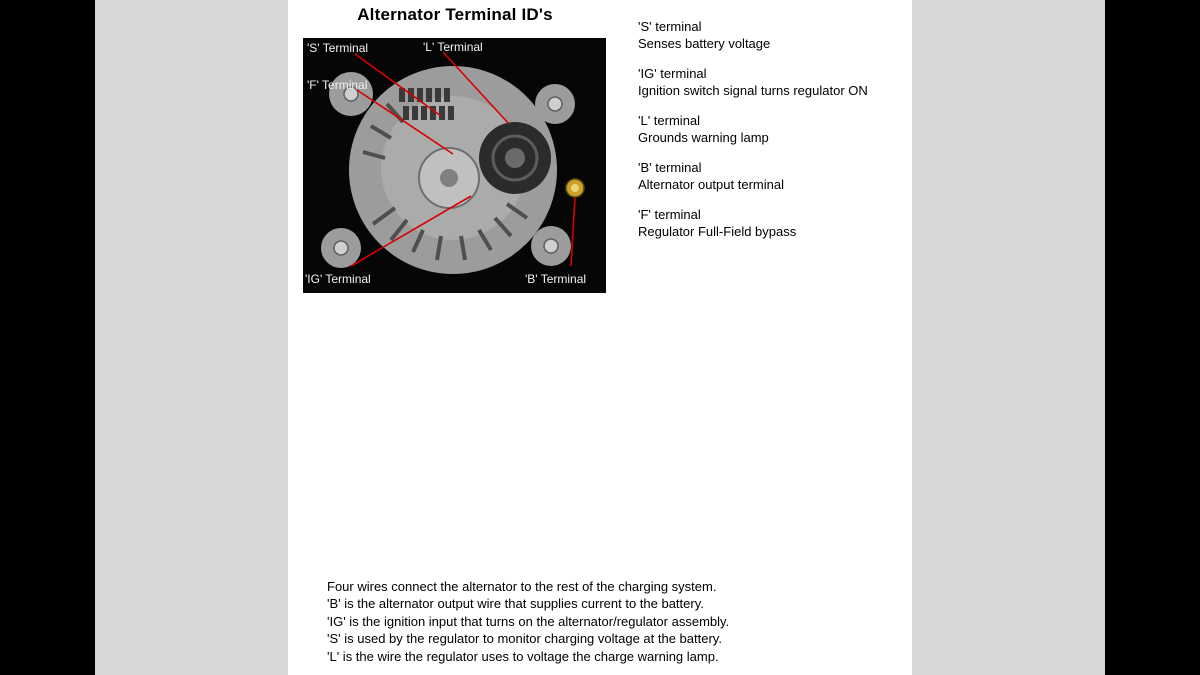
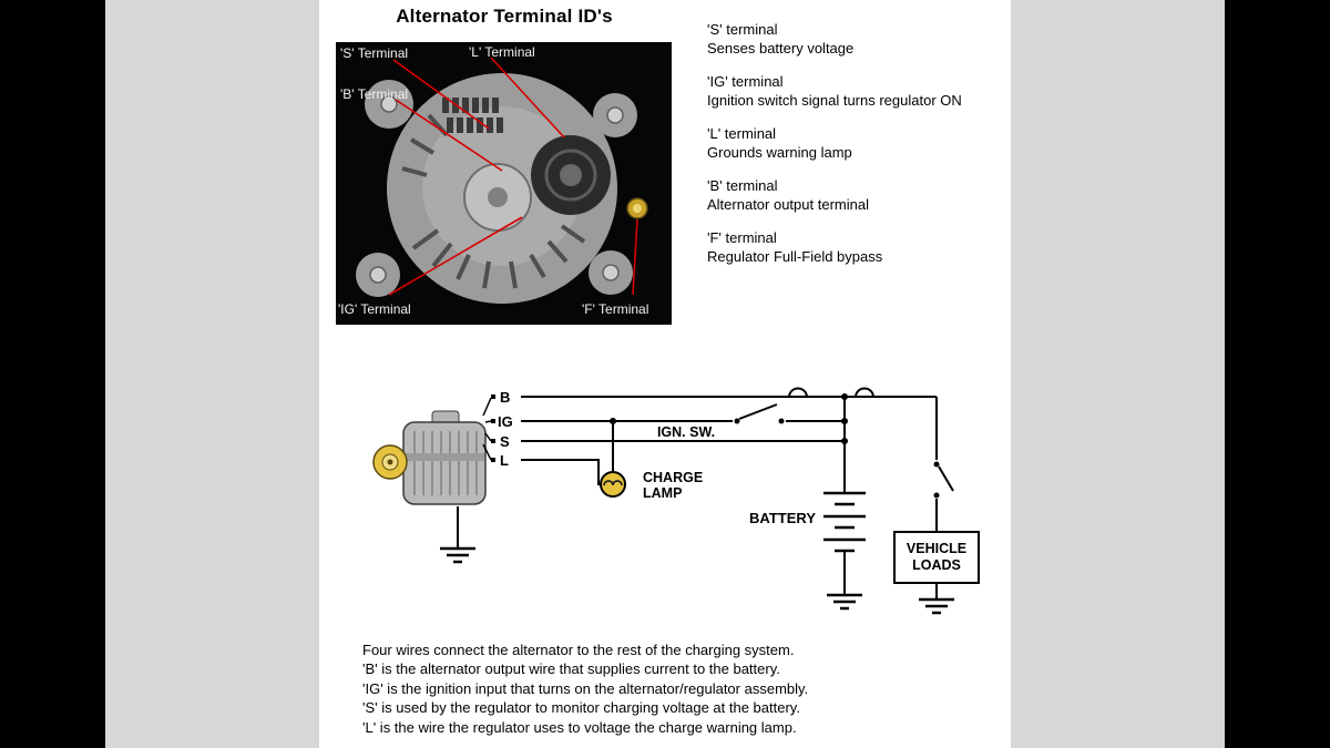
  Alternator Terminal ID's
  'S' Terminal
  'L' Terminal
- 'F' Terminal
+ 'B' Terminal
  'IG' Terminal
- 'B' Terminal
+ 'F' Terminal
  'S' terminal
  Senses battery voltage
  'IG' terminal
  Ignition switch signal turns regulator ON
  'L' terminal
  Grounds warning lamp
  'B' terminal
  Alternator output terminal
  'F' terminal
  Regulator Full-Field bypass
+ B
+ IG
+ S
+ L
+ IGN. SW.
+ CHARGE
+ LAMP
+ BATTERY
+ VEHICLE
+ LOADS
  Four wires connect the alternator to the rest of the charging system.
  'B' is the alternator output wire that supplies current to the battery.
  'IG' is the ignition input that turns on the alternator/regulator assembly.
  'S' is used by the regulator to monitor charging voltage at the battery.
  'L' is the wire the regulator uses to voltage the charge warning lamp.
